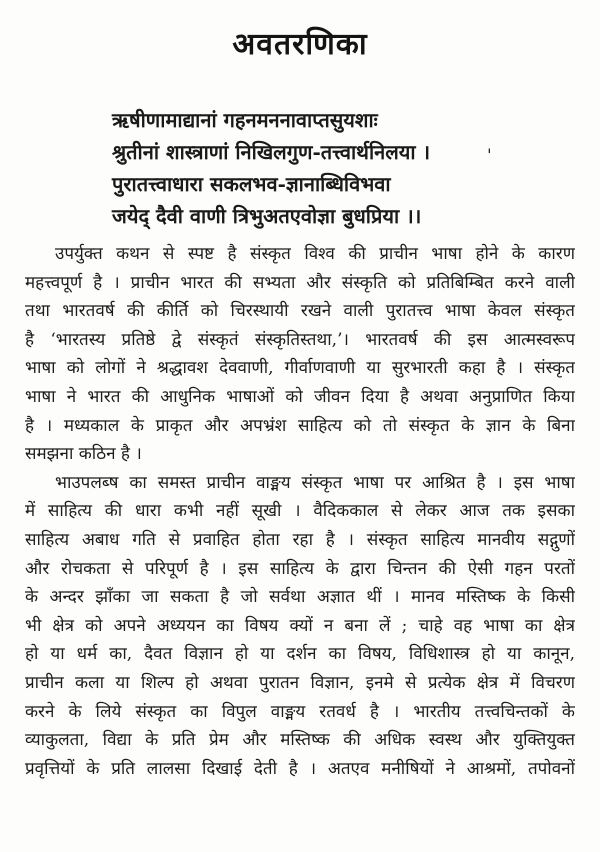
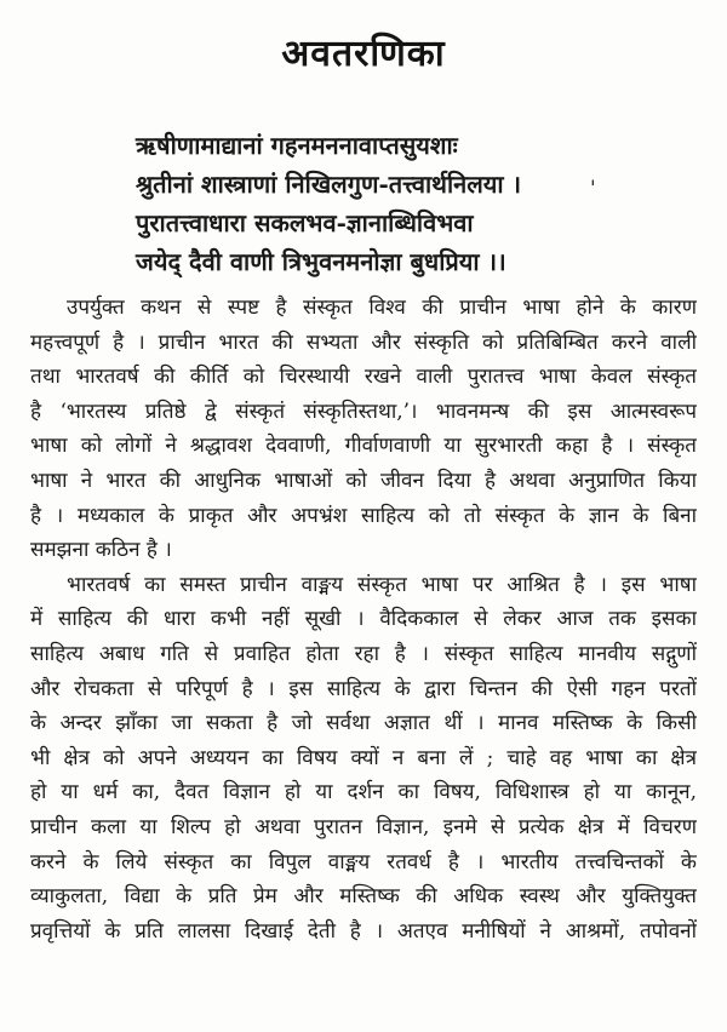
  अवतरणिका
  ऋषीणामाद्यानां गहनमननावाप्तसुयशाः
  श्रुतीनां शास्त्राणां निखिलगुण-तत्त्वार्थनिलया ।
  पुरातत्त्वाधारा सकलभव-ज्ञानाब्धिविभवा
- जयेद् दैवी वाणी त्रिभुअतएवोज्ञा बुधप्रिया ।।
+ जयेद् दैवी वाणी त्रिभुवनमनोज्ञा बुधप्रिया ।।
  '
  उपर्युक्त कथन से स्पष्ट है संस्कृत विश्व की प्राचीन भाषा होने के कारण
  महत्त्वपूर्ण है । प्राचीन भारत की सभ्यता और संस्कृति को प्रतिबिम्बित करने वाली
  तथा भारतवर्ष की कीर्ति को चिरस्थायी रखने वाली पुरातत्त्व भाषा केवल संस्कृत
- है ‘भारतस्य प्रतिष्ठे द्वे संस्कृतं संस्कृतिस्तथा,’। भारतवर्ष की इस आत्मस्वरूप
+ है ‘भारतस्य प्रतिष्ठे द्वे संस्कृतं संस्कृतिस्तथा,’। भावनमन्ष की इस आत्मस्वरूप
  भाषा को लोगों ने श्रद्धावश देववाणी, गीर्वाणवाणी या सुरभारती कहा है । संस्कृत
  भाषा ने भारत की आधुनिक भाषाओं को जीवन दिया है अथवा अनुप्राणित किया
  है । मध्यकाल के प्राकृत और अपभ्रंश साहित्य को तो संस्कृत के ज्ञान के बिना
  समझना कठिन है ।
- भाउपलब्ष का समस्त प्राचीन वाङ्मय संस्कृत भाषा पर आश्रित है । इस भाषा
+ भारतवर्ष का समस्त प्राचीन वाङ्मय संस्कृत भाषा पर आश्रित है । इस भाषा
  में साहित्य की धारा कभी नहीं सूखी । वैदिककाल से लेकर आज तक इसका
  साहित्य अबाध गति से प्रवाहित होता रहा है । संस्कृत साहित्य मानवीय सद्गुणों
  और रोचकता से परिपूर्ण है । इस साहित्य के द्वारा चिन्तन की ऐसी गहन परतों
  के अन्दर झाँका जा सकता है जो सर्वथा अज्ञात थीं । मानव मस्तिष्क के किसी
  भी क्षेत्र को अपने अध्ययन का विषय क्यों न बना लें ; चाहे वह भाषा का क्षेत्र
  हो या धर्म का, दैवत विज्ञान हो या दर्शन का विषय, विधिशास्त्र हो या कानून,
  प्राचीन कला या शिल्प हो अथवा पुरातन विज्ञान, इनमे से प्रत्येक क्षेत्र में विचरण
  करने के लिये संस्कृत का विपुल वाङ्मय रतवर्ध है । भारतीय तत्त्वचिन्तकों के
  व्याकुलता, विद्या के प्रति प्रेम और मस्तिष्क की अधिक स्वस्थ और युक्तियुक्त
  प्रवृत्तियों के प्रति लालसा दिखाई देती है । अतएव मनीषियों ने आश्रमों, तपोवनों
